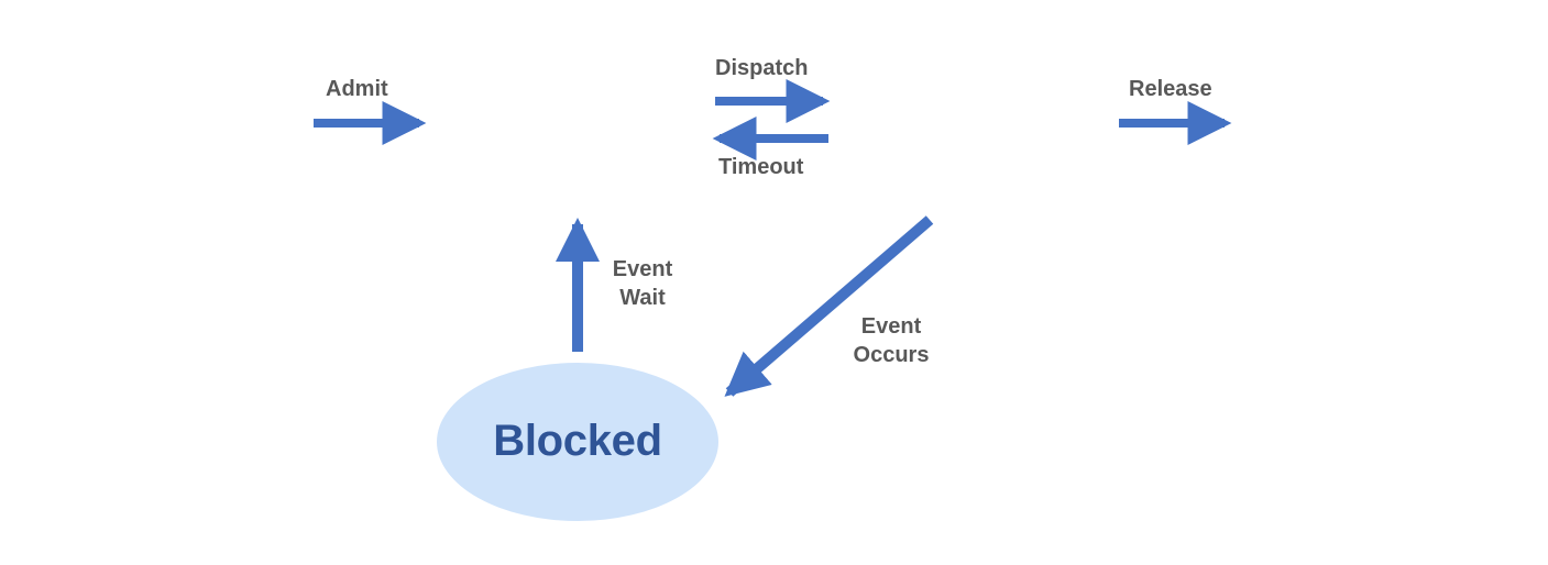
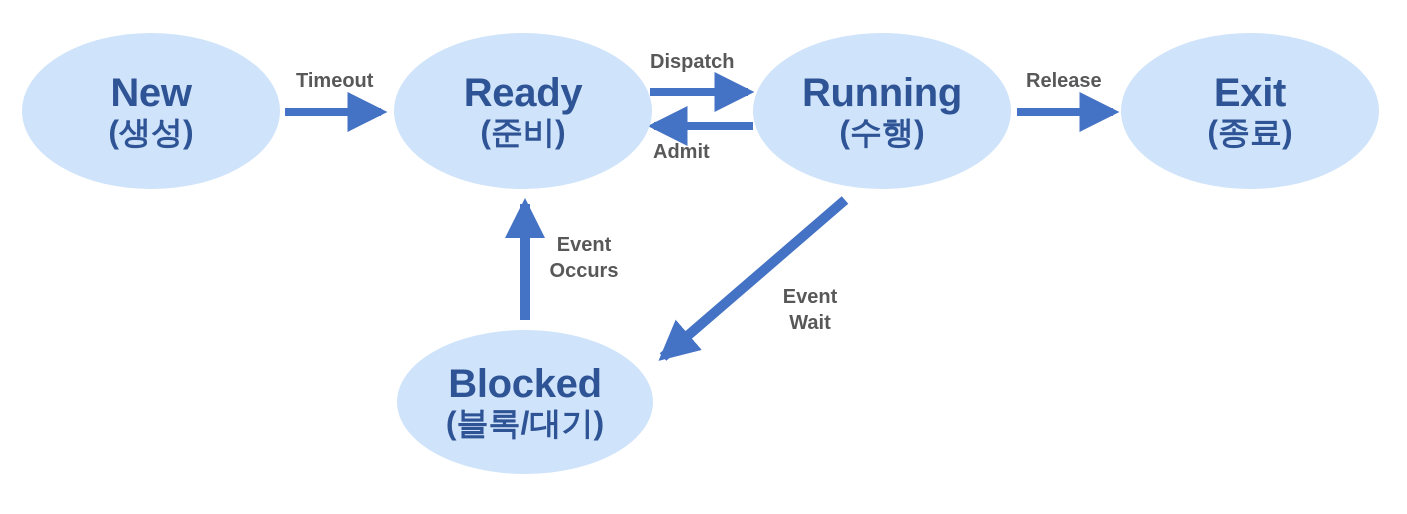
+ New
+ (생성)
+ Ready
+ (준비)
+ Running
+ (수행)
+ Exit
+ (종료)
  Blocked
+ (블록/대기)
- Admit
+ Timeout
  Dispatch
- Timeout
+ Admit
  Release
  Event
- Wait
+ Occurs
  Event
- Occurs
+ Wait
